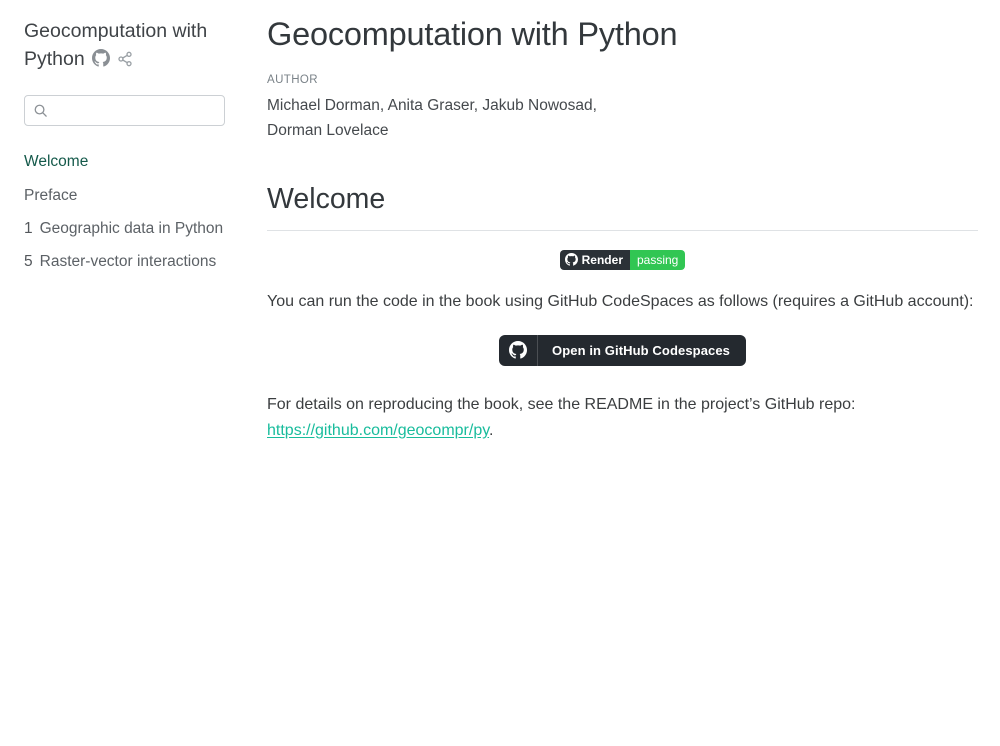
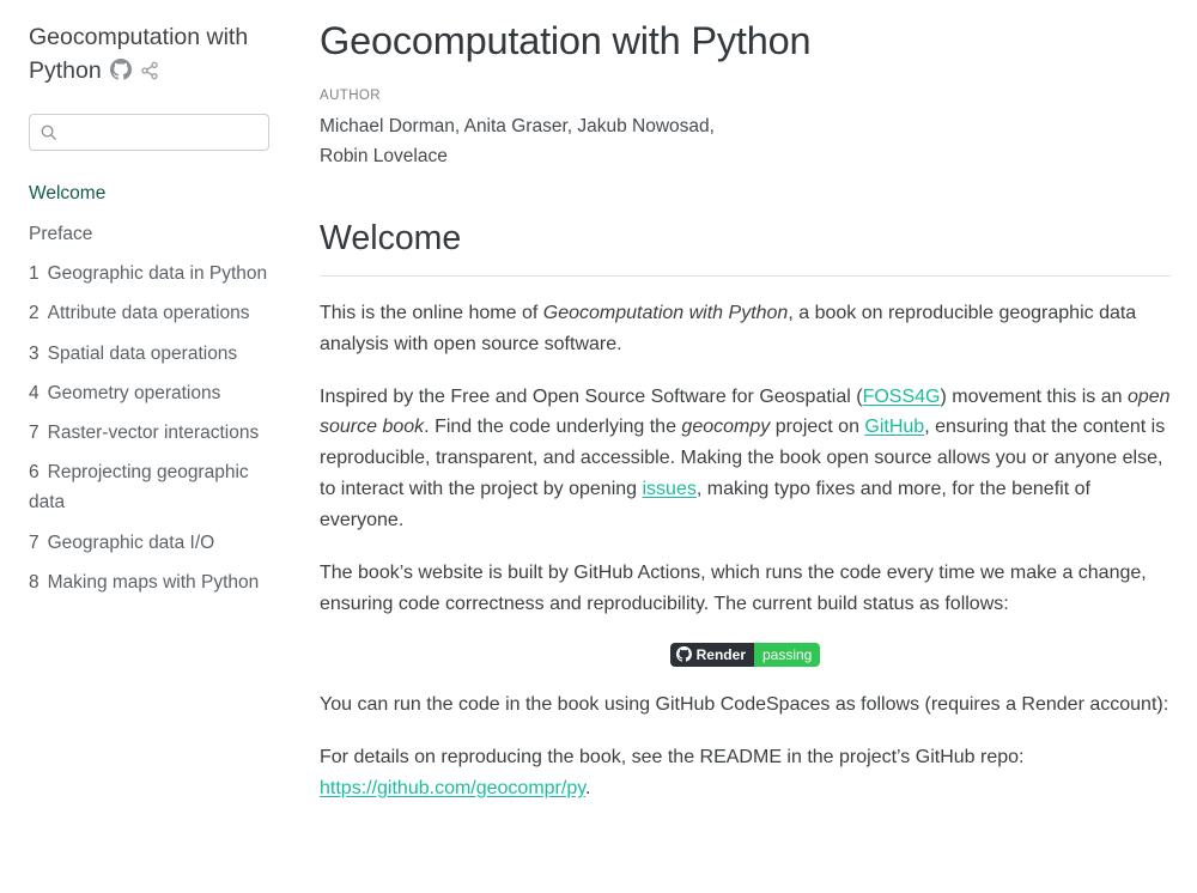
  Geocomputation with Python
  Welcome
  Preface
  1 Geographic data in Python
+ 2 Attribute data operations
+ 3 Spatial data operations
+ 4 Geometry operations
- 5 Raster-vector interactions
+ 7 Raster-vector interactions
+ 6 Reprojecting geographic data
+ 7 Geographic data I/O
+ 8 Making maps with Python
  Geocomputation with Python
  AUTHOR
- Michael Dorman, Anita Graser, Jakub Nowosad, Dorman Lovelace
+ Michael Dorman, Anita Graser, Jakub Nowosad, Robin Lovelace
  Welcome
+ This is the online home of Geocomputation with Python, a book on reproducible geographic data analysis with open source software.
+ Inspired by the Free and Open Source Software for Geospatial (FOSS4G) movement this is an open source book. Find the code underlying the geocompy project on GitHub, ensuring that the content is reproducible, transparent, and accessible. Making the book open source allows you or anyone else, to interact with the project by opening issues, making typo fixes and more, for the benefit of everyone.
+ The book’s website is built by GitHub Actions, which runs the code every time we make a change, ensuring code correctness and reproducibility. The current build status as follows:
  Render
  passing
- You can run the code in the book using GitHub CodeSpaces as follows (requires a GitHub account):
+ You can run the code in the book using GitHub CodeSpaces as follows (requires a Render account):
- Open in GitHub Codespaces
  For details on reproducing the book, see the README in the project’s GitHub repo: https://github.com/geocompr/py.
